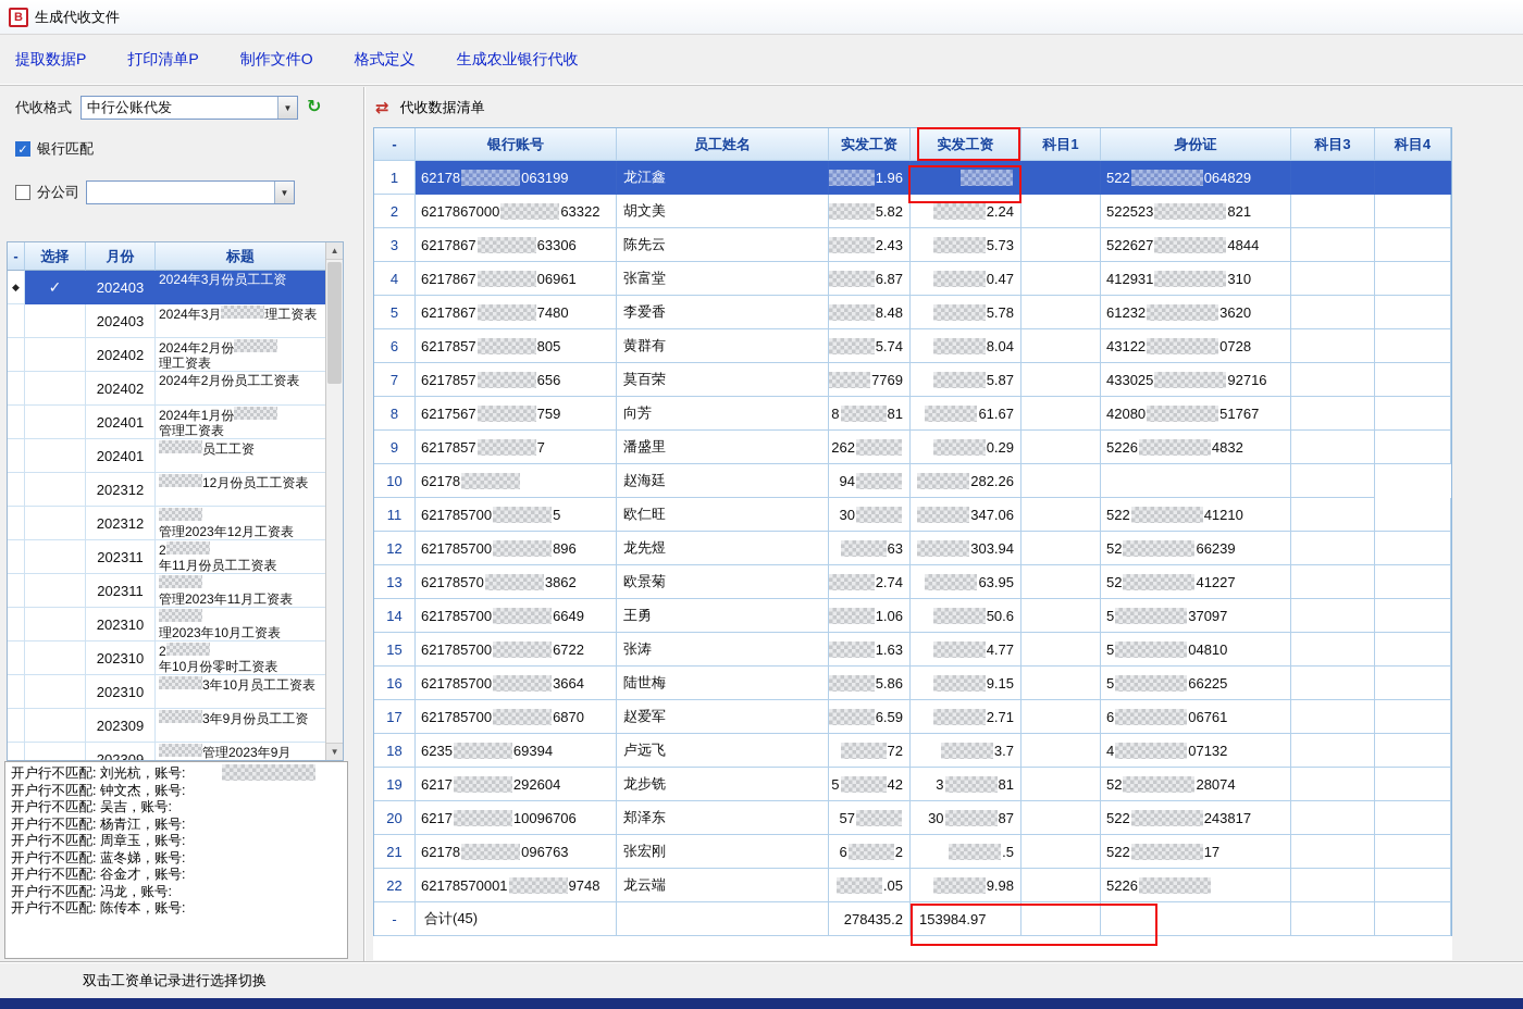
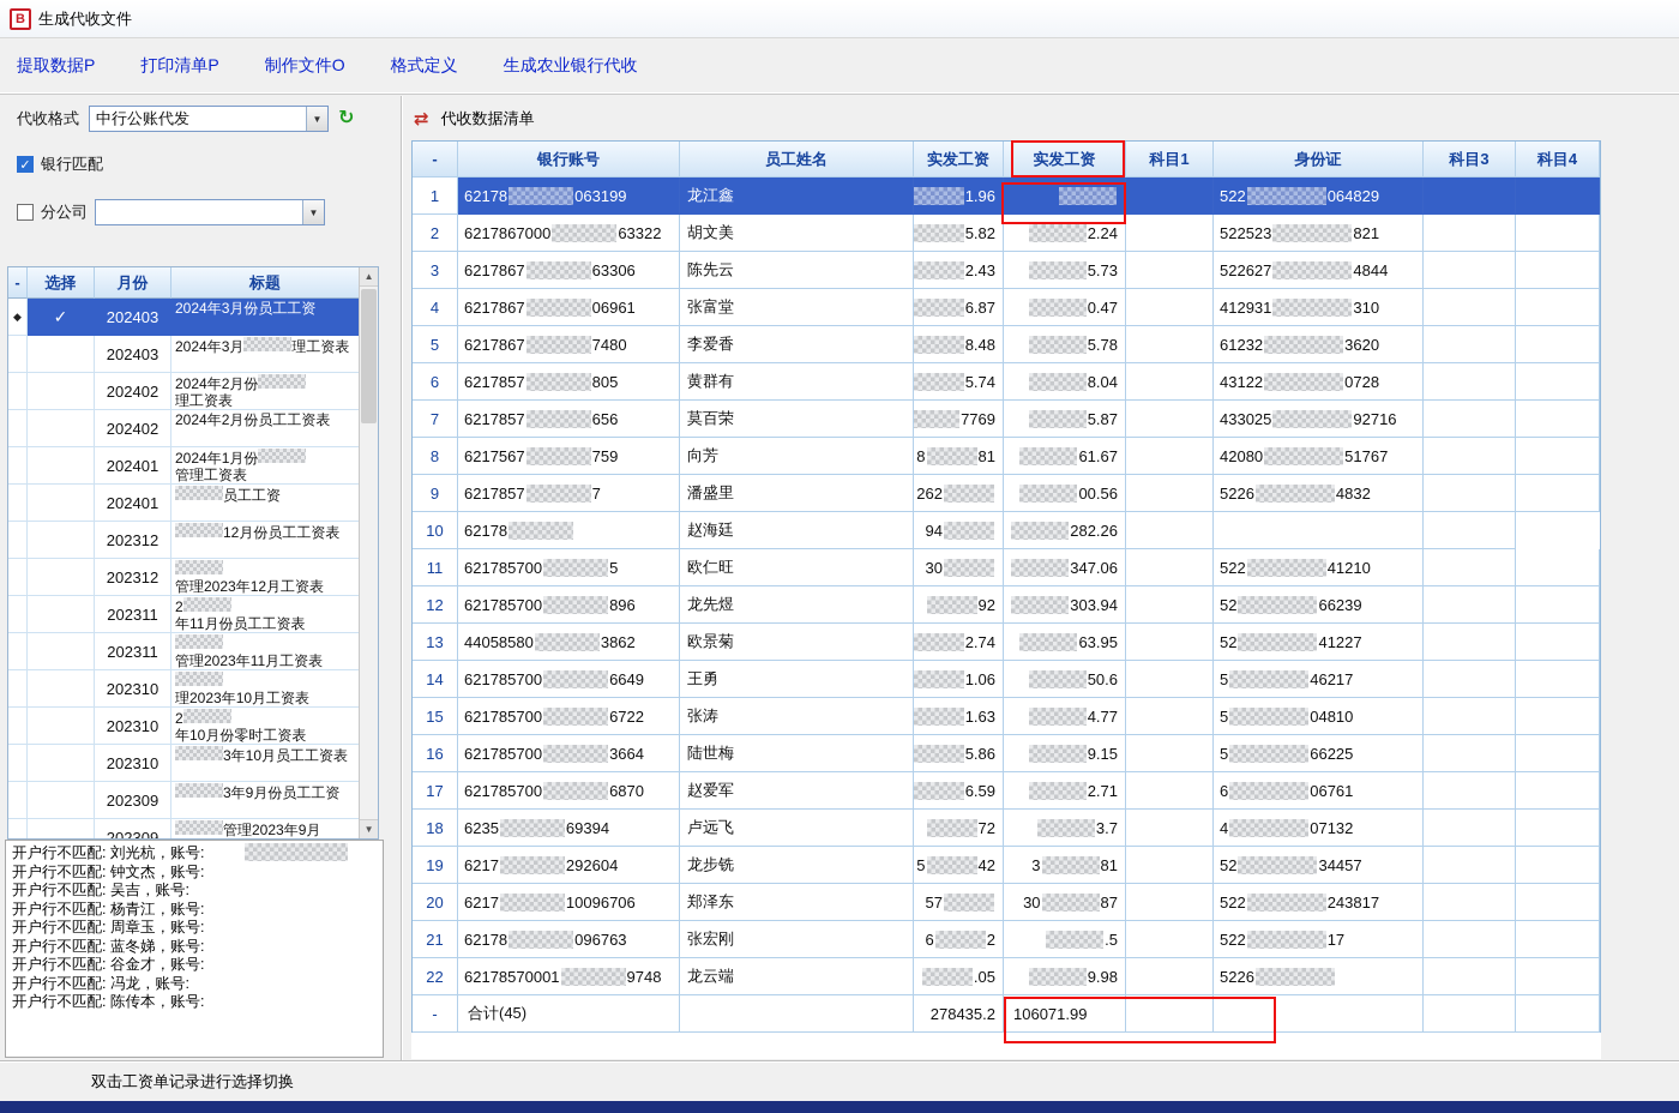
  B
  生成代收文件
  提取数据P
  打印清单P
  制作文件O
  格式定义
  生成农业银行代收
  代收格式
  中行公账代发
  ▼
  ↻
  ✓
  银行匹配
  分公司
  ▼
  -
  选择
  月份
  标题
  ◆
  ✓
  202403
  2024年3月份员工工资
  202403
  2024年3月 理工资表
  202402
  2024年2月份理工资表
  202402
  2024年2月份员工工资表
  202401
  2024年1月份管理工资表
  202401
  员工工资
  202312
  12月份员工工资表
  202312
  管理2023年12月工资表
  202311
  2年11月份员工工资表
  202311
  管理2023年11月工资表
  202310
  理2023年10月工资表
  202310
  2年10月份零时工资表
  202310
  3年10月员工工资表
  202309
  3年9月份员工工资
  202309
  管理2023年9月
  ▲
  ▼
  开户行不匹配: 刘光杭，账号:
  开户行不匹配: 钟文杰，账号:
  开户行不匹配: 吴吉，账号:
  开户行不匹配: 杨青江，账号:
  开户行不匹配: 周章玉，账号:
  开户行不匹配: 蓝冬娣，账号:
  开户行不匹配: 谷金才，账号:
  开户行不匹配: 冯龙，账号:
  开户行不匹配: 陈传本，账号:
  ⇄
  代收数据清单
  -
  银行账号
  员工姓名
  实发工资
  实发工资
  科目1
  身份证
  科目3
  科目4
  1
  62178
  063199
  龙江鑫
  1.96
  522
  064829
  2
  6217867000
  63322
  胡文美
  5.82
  2.24
  522523
  821
  3
  6217867
  63306
  陈先云
  2.43
  5.73
  522627
  4844
  4
  6217867
  06961
  张富堂
  6.87
  0.47
  412931
  310
  5
  6217867
  7480
  李爱香
  8.48
  5.78
  61232
  3620
  6
  6217857
  805
  黄群有
  5.74
  8.04
  43122
  0728
  7
  6217857
  656
  莫百荣
  7769
  5.87
  433025
  92716
  8
  6217567
  759
  向芳
  8
  81
  61.67
  42080
  51767
  9
  6217857
  7
  潘盛里
  262
- 0.29
+ 00.56
  5226
  4832
  10
  62178
  赵海廷
  94
  282.26
  11
  621785700
  5
  欧仁旺
  30
  347.06
  522
  41210
  12
  621785700
  896
  龙先煜
- 63
+ 92
  303.94
  52
  66239
  13
- 62178570
+ 44058580
  3862
  欧景菊
  2.74
  63.95
  52
  41227
  14
  621785700
  6649
  王勇
  1.06
  50.6
  5
- 37097
+ 46217
  15
  621785700
  6722
  张涛
  1.63
  4.77
  5
  04810
  16
  621785700
  3664
  陆世梅
  5.86
  9.15
  5
  66225
  17
  621785700
  6870
  赵爱军
  6.59
  2.71
  6
  06761
  18
  6235
  69394
  卢远飞
  72
  3.7
  4
  07132
  19
  6217
  292604
  龙步铣
  5
  42
  3
  81
  52
- 28074
+ 34457
  20
  6217
  10096706
  郑泽东
  57
  30
  87
  522
  243817
  21
  62178
  096763
  张宏刚
  6
  2
  .5
  522
  17
  22
  62178570001
  9748
  龙云端
  .05
  9.98
  5226
  -
  合计(45)
  278435.2
- 153984.97
+ 106071.99
  双击工资单记录进行选择切换
